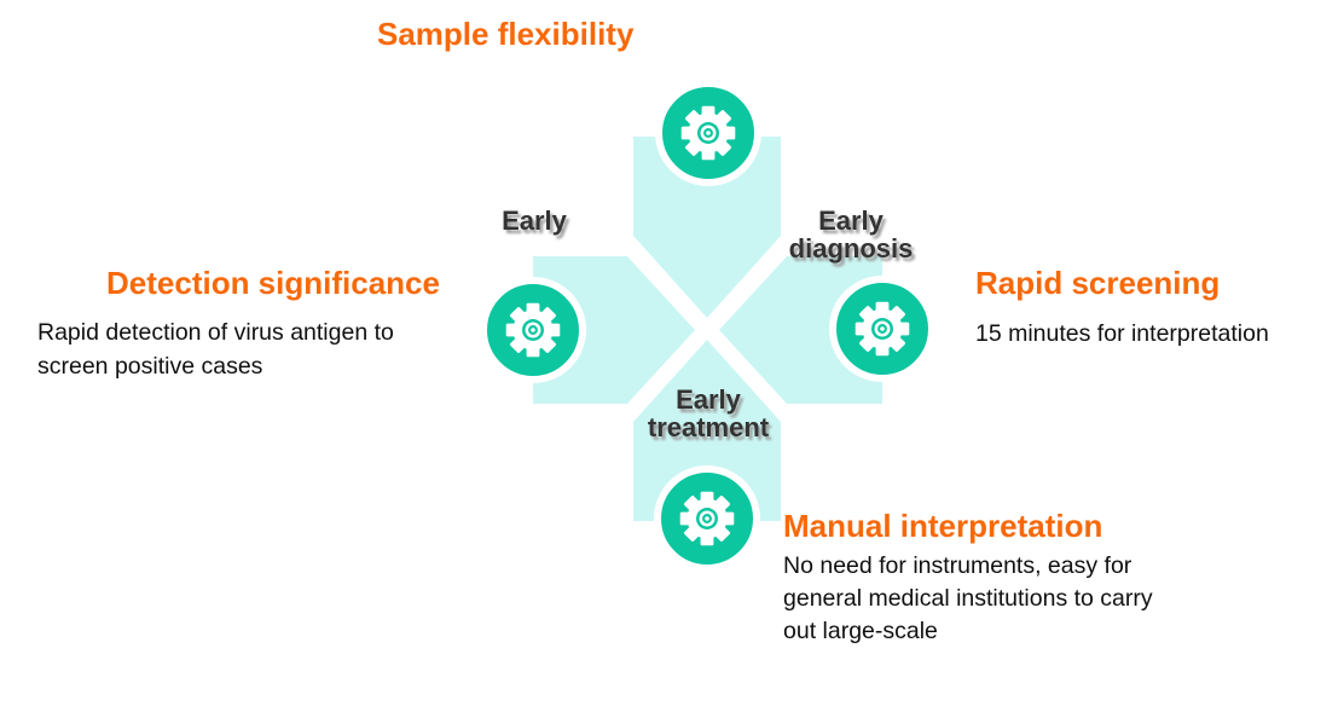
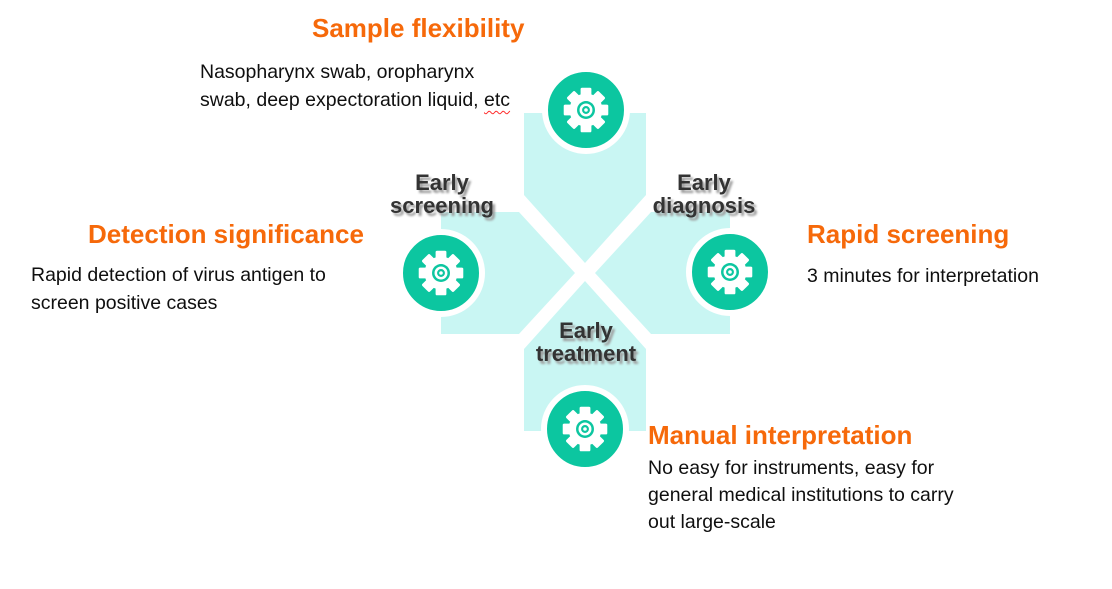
  Early
+ screening
  Early
  diagnosis
  Early
  treatment
  Sample flexibility
+ Nasopharynx swab, oropharynx
+ swab, deep expectoration liquid, etc
  Detection significance
  Rapid detection of virus antigen to
  screen positive cases
  Rapid screening
- 15 minutes for interpretation
+ 3 minutes for interpretation
  Manual interpretation
- No need for instruments, easy for
+ No easy for instruments, easy for
  general medical institutions to carry
  out large-scale
